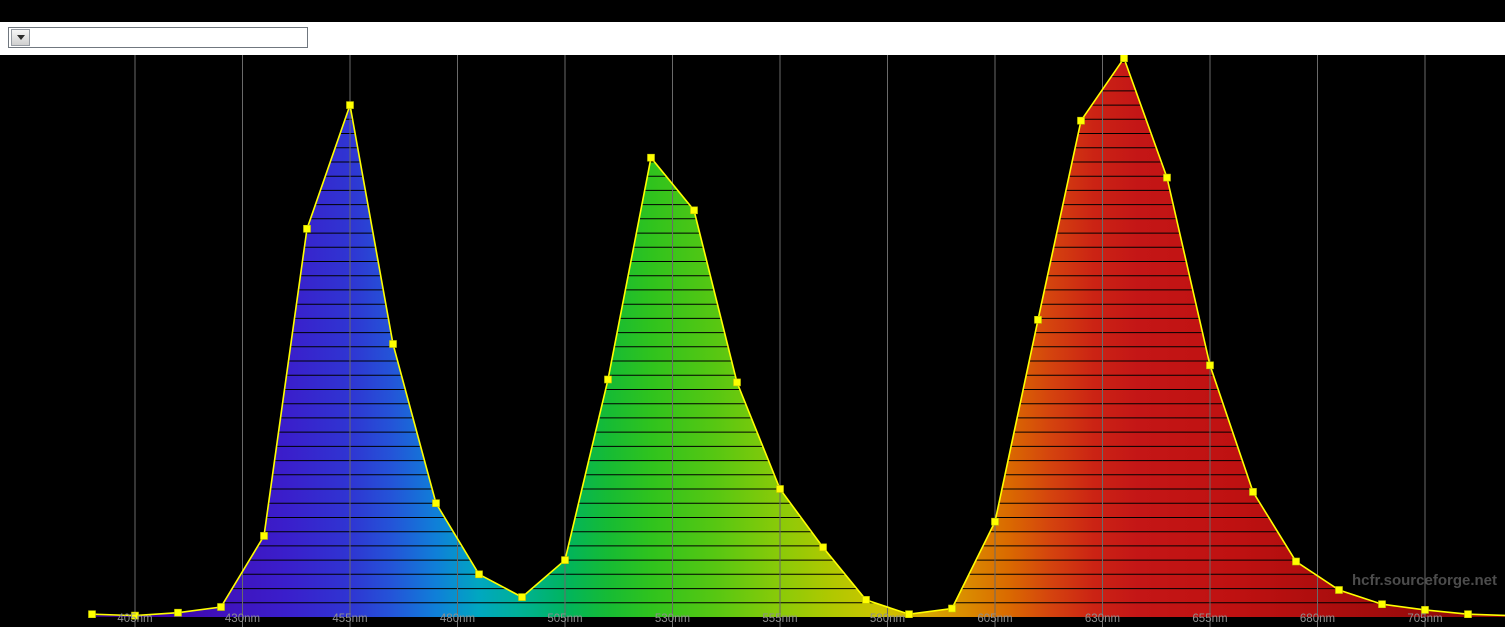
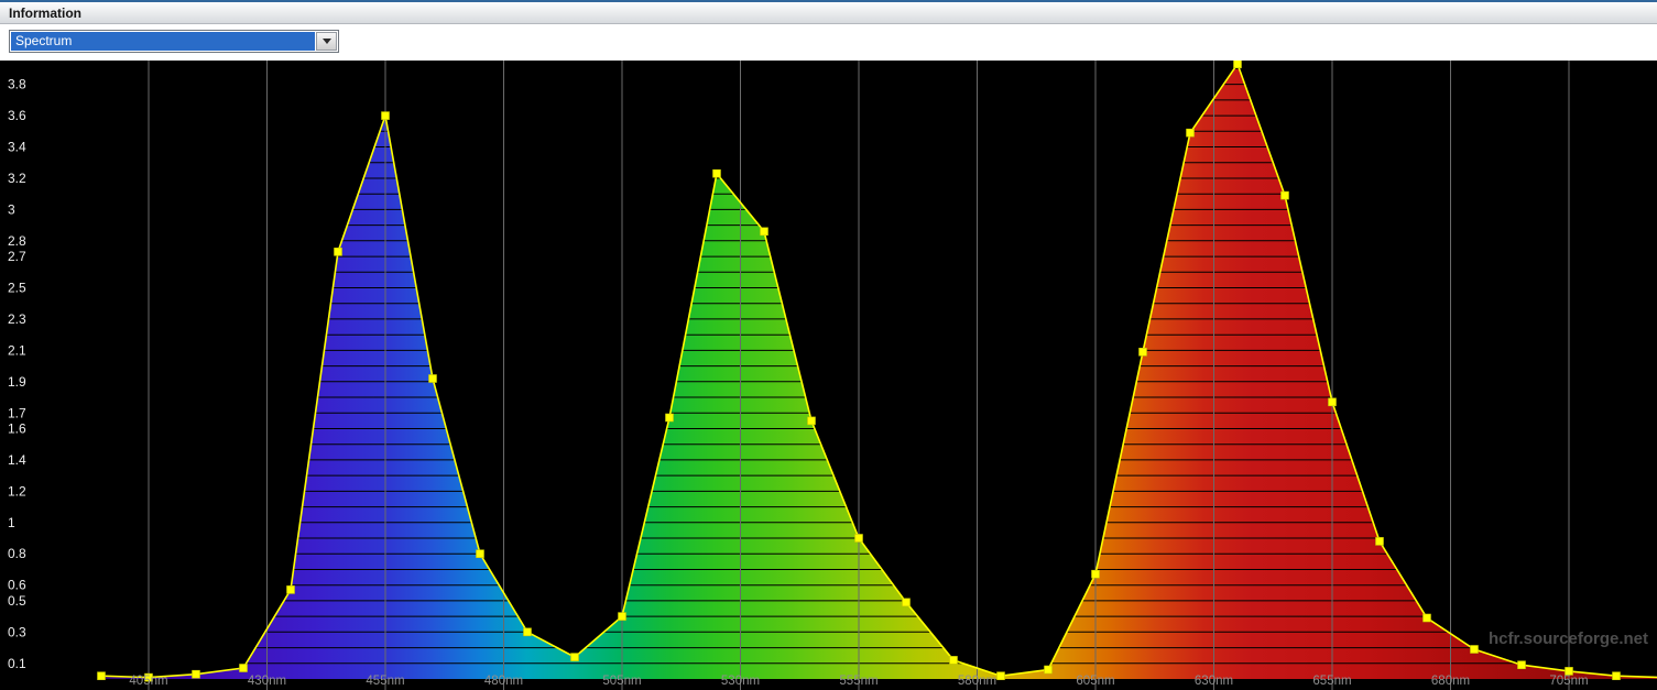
+ Information
+ Spectrum
+ 3.8
+ 3.6
+ 3.4
+ 3.2
+ 3
+ 2.8
+ 2.7
+ 2.5
+ 2.3
+ 2.1
+ 1.9
+ 1.7
+ 1.6
+ 1.4
+ 1.2
+ 1
+ 0.8
+ 0.6
+ 0.5
+ 0.3
+ 0.1
  405nm
  430nm
  455nm
  480nm
  505nm
  530nm
  555nm
  580nm
  605nm
  630nm
  655nm
  680nm
  705nm
  hcfr.sourceforge.net
